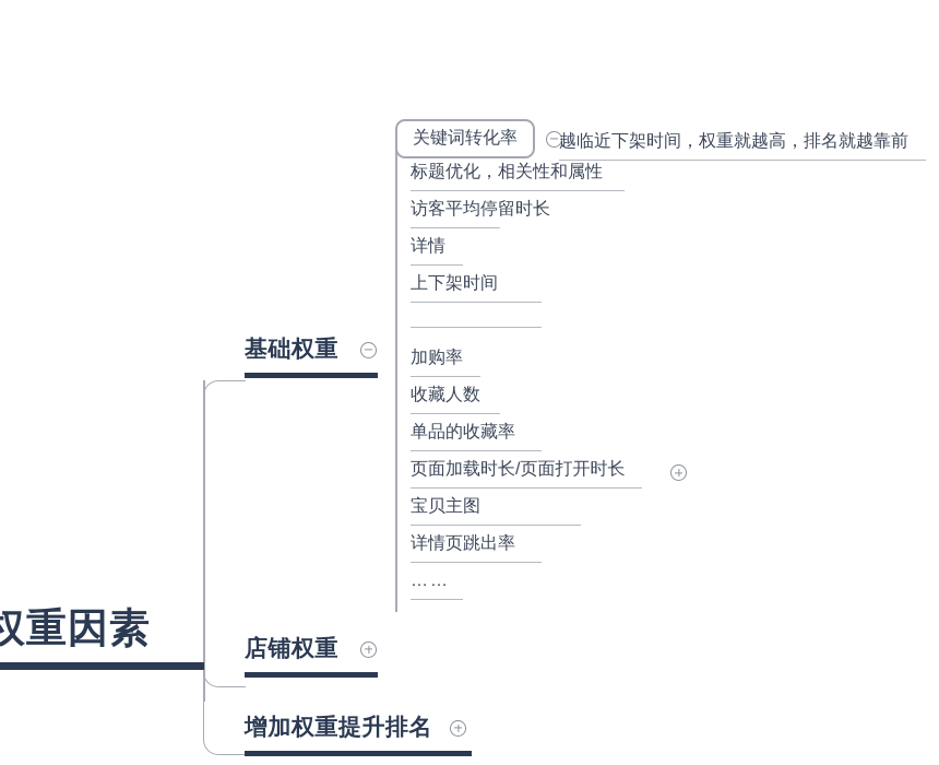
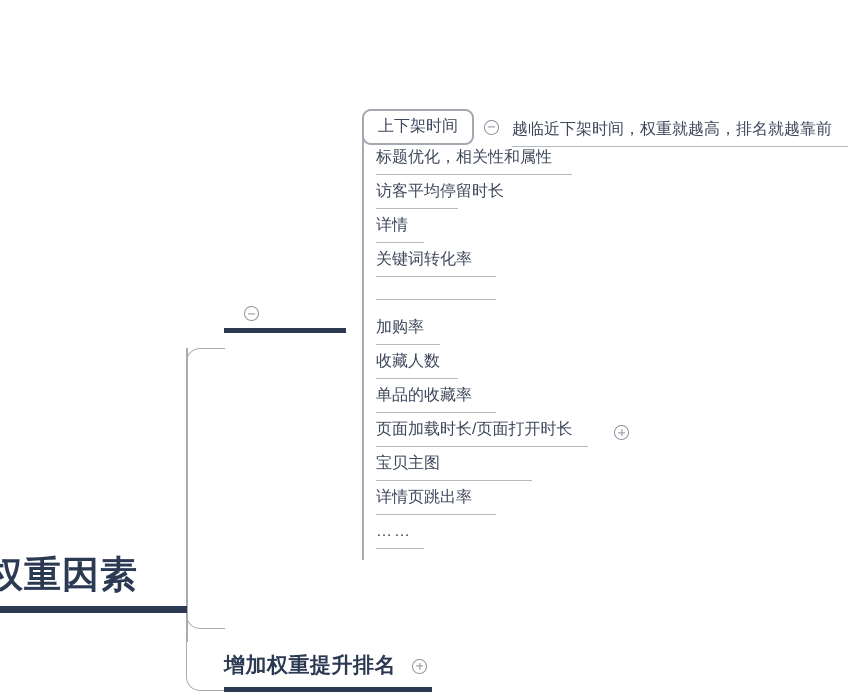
  权重因素
- 基础权重
- 店铺权重
  增加权重提升排名
- 关键词转化率
+ 上下架时间
  标题优化，相关性和属性
  访客平均停留时长
  详情
- 上下架时间
+ 关键词转化率
  加购率
  收藏人数
  单品的收藏率
  页面加载时长/页面打开时长
  宝贝主图
  详情页跳出率
  ……
  越临近下架时间，权重就越高，排名就越靠前
